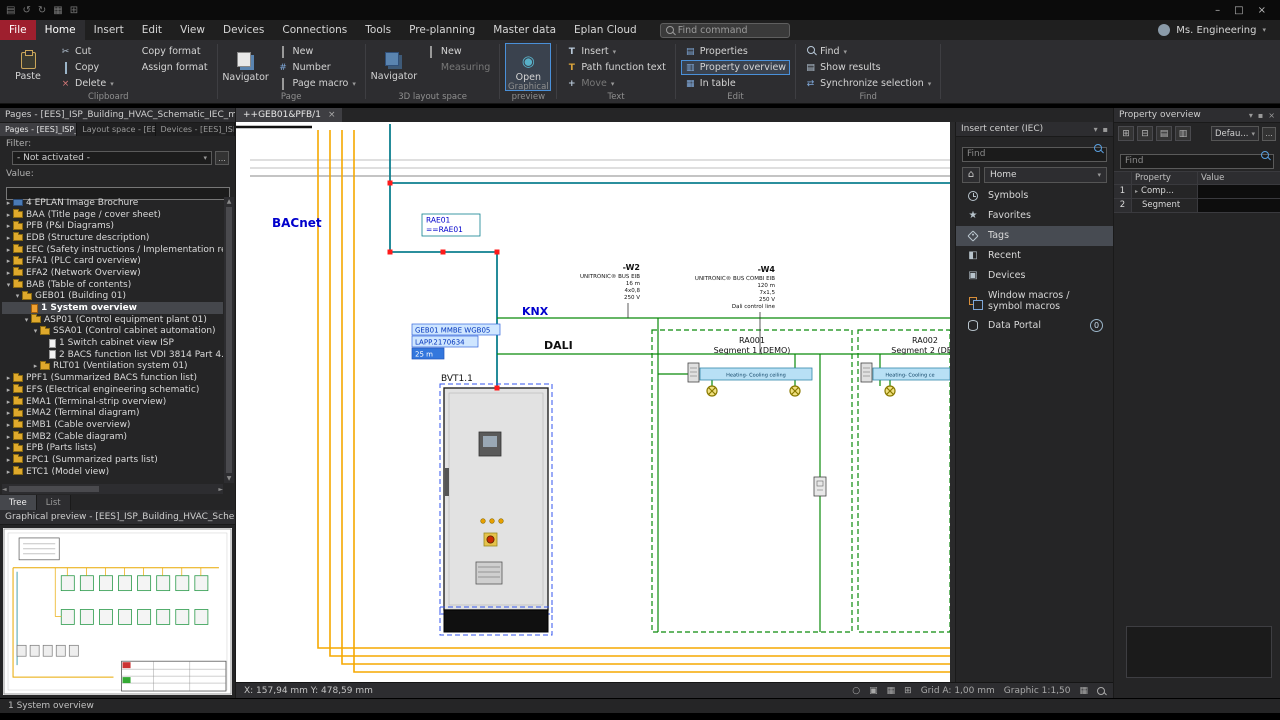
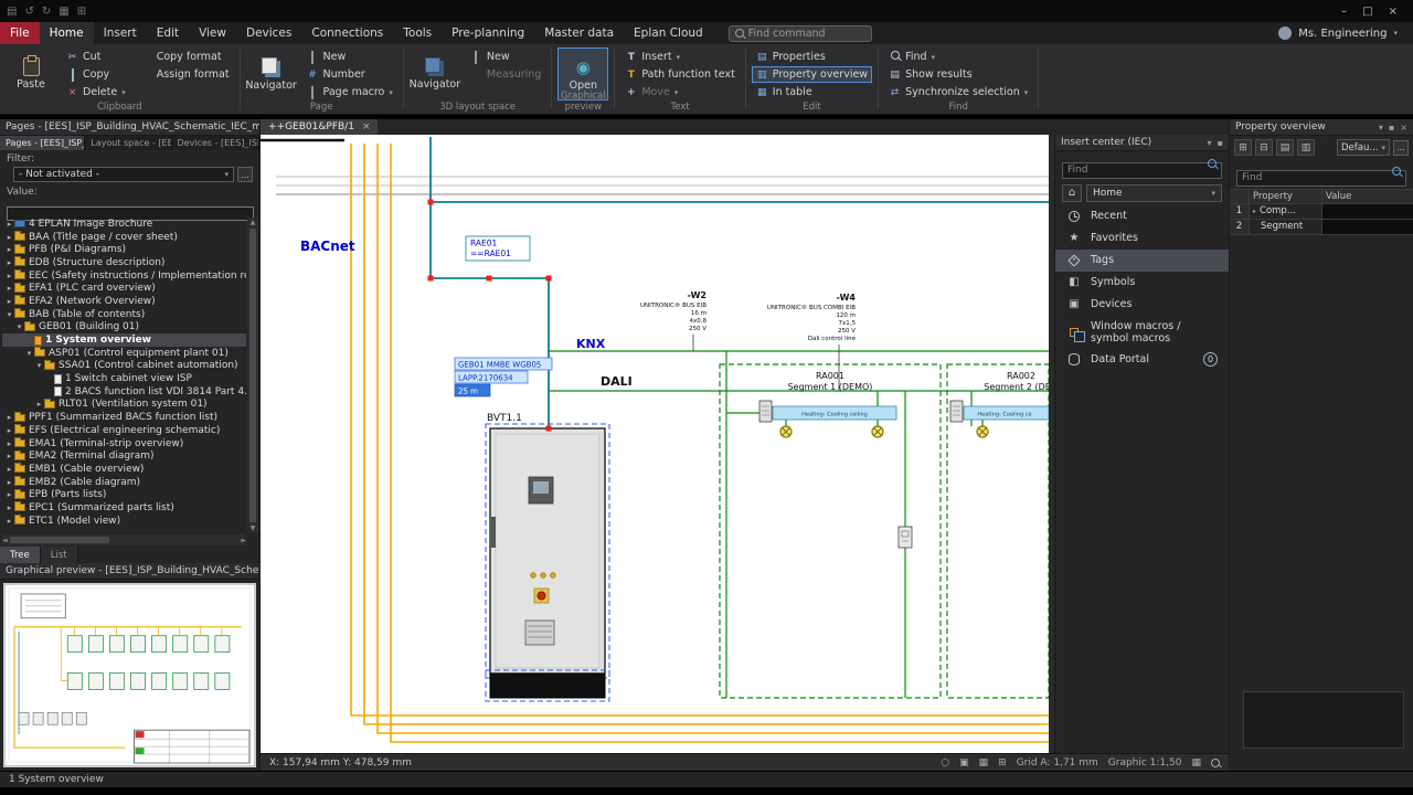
  File
  Home
  Insert
  Edit
  View
  Devices
  Connections
  Tools
  Pre-planning
  Master data
  Eplan Cloud
  Find command
  Ms. Engineering
  Paste
  Cut
  Copy
  Delete
  Copy format
  Assign format
  Clipboard
  Navigator
  New
  Number
  Page macro
  Page
  Navigator
  New
  Measuring
  3D layout space
  Open
  Graphical preview
  Insert
  Path function text
  Move
  Text
  Properties
  Property overview
  In table
  Edit
  Find
  Show results
  Synchronize selection
  Find
  Pages - [EES]_ISP_Building_HVAC_Schematic_IEC_m
  Pages - [EES]_ISP_
  Layout space - [EE
  Devices - [EES]_ISP
  Filter:
  - Not activated -
  ...
  Value:
  4 EPLAN Image Brochure
  BAA (Title page / cover sheet)
  PFB (P&I Diagrams)
  EDB (Structure description)
  EEC (Safety instructions / Implementation r
  EFA1 (PLC card overview)
  EFA2 (Network Overview)
  BAB (Table of contents)
  GEB01 (Building 01)
  1 System overview
  ASP01 (Control equipment plant 01)
  SSA01 (Control cabinet automation)
  1 Switch cabinet view ISP
  2 BACS function list VDI 3814 Part 4.
  RLT01 (Ventilation system 01)
  PPF1 (Summarized BACS function list)
  EFS (Electrical engineering schematic)
  EMA1 (Terminal-strip overview)
  EMA2 (Terminal diagram)
  EMB1 (Cable overview)
  EMB2 (Cable diagram)
  EPB (Parts lists)
  EPC1 (Summarized parts list)
  ETC1 (Model view)
  Tree
  List
  Graphical preview - [EES]_ISP_Building_HVAC_Sche
  ++GEB01&PFB/1
  BACnet
  RAE01
  ==RAE01
  KNX
  DALI
  GEB01 MMBE WGB05
  LAPP.2170634
  25 m
  BVT1.1
  -W2
  -W4
  RA001
  Segment 1 (DEMO)
  RA002
  Segment 2 (D
  Insert center (IEC)
  Find
  Home
- Symbols
+ Recent
  Favorites
  Tags
- Recent
+ Symbols
  Devices
  Window macros / symbol macros
  Data Portal
  0
  Property overview
  Defau...
  ...
  Find
  Property
  Value
  1
  Comp...
  2
  Segment
  X: 157,94 mm Y: 478,59 mm
- Grid A: 1,00 mm
+ Grid A: 1,71 mm
  Graphic 1:1,50
  1 System overview
